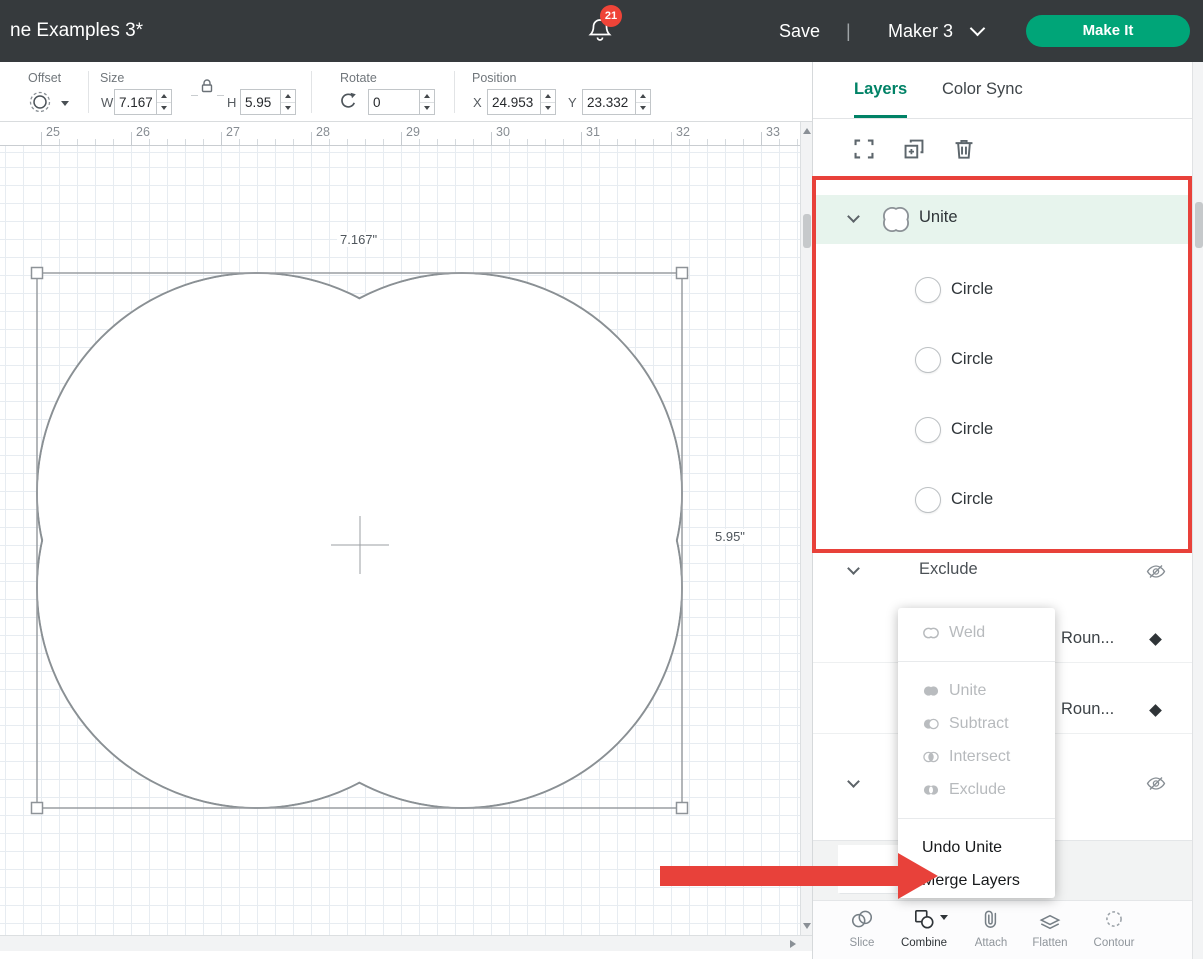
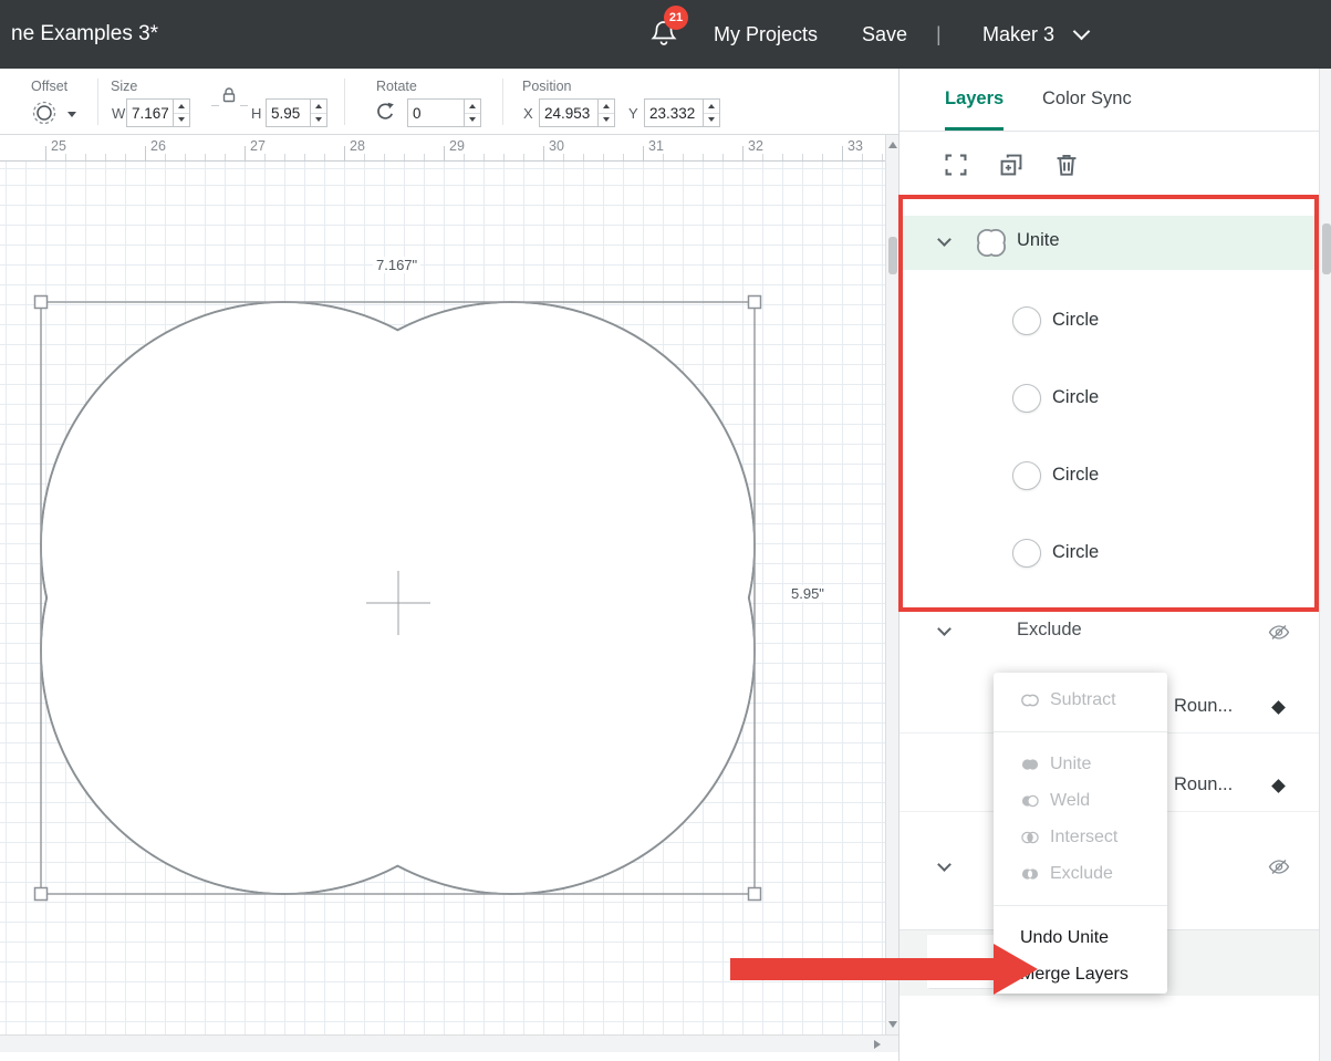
  ne Examples 3*
  21
+ My Projects
  Save
  |
  Maker 3
- Make It
  Offset
  Size
  W
  7.167
  H
  5.95
  Rotate
  0
  Position
  X
  24.953
  Y
  23.332
  25
  26
  27
  28
  29
  30
  31
  32
  33
  7.167"
  5.95"
  Layers
  Color Sync
  Unite
  Circle
  Circle
  Circle
  Circle
  Exclude
  Roun...
  Roun...
- Slice
- Combine
- Attach
- Flatten
- Contour
- Weld
+ Subtract
  Unite
- Subtract
+ Weld
  Intersect
  Exclude
  Undo Unite
  Merge Layers
